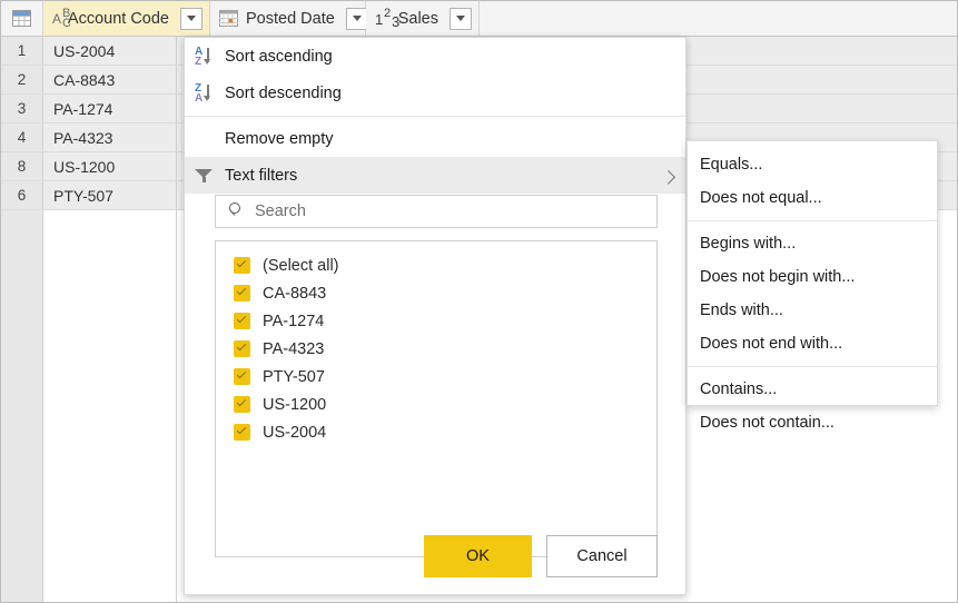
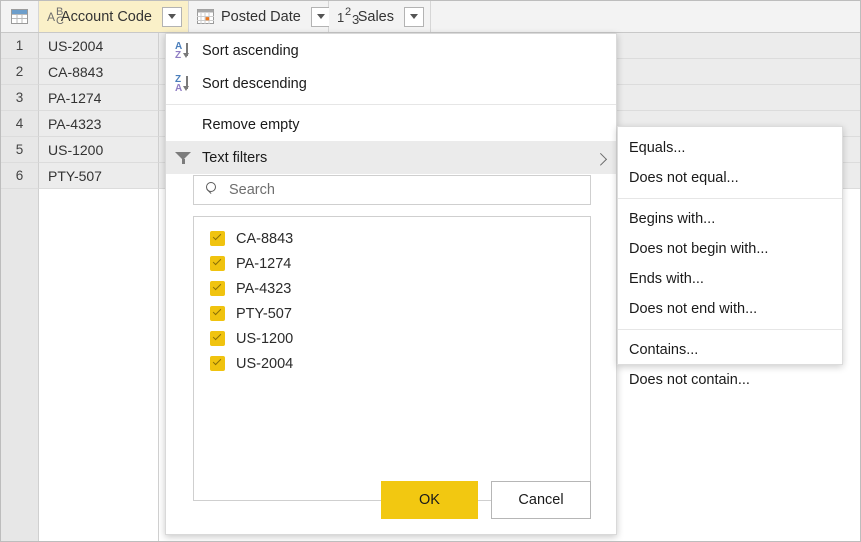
  A
  B
  C
  Account Code
  Posted Date
  1
  2
  3
  Sales
  1
  US-2004
  2
  CA-8843
  3
  PA-1274
  4
  PA-4323
- 8
+ 5
  US-1200
  6
  PTY-507
  A
  Z
  Sort ascending
  Z
  A
  Sort descending
  Remove empty
  Text filters
  Search
- (Select all)
  CA-8843
  PA-1274
  PA-4323
  PTY-507
  US-1200
  US-2004
  OK
  Cancel
  Equals...
  Does not equal...
  Begins with...
  Does not begin with...
  Ends with...
  Does not end with...
  Contains...
  Does not contain...
